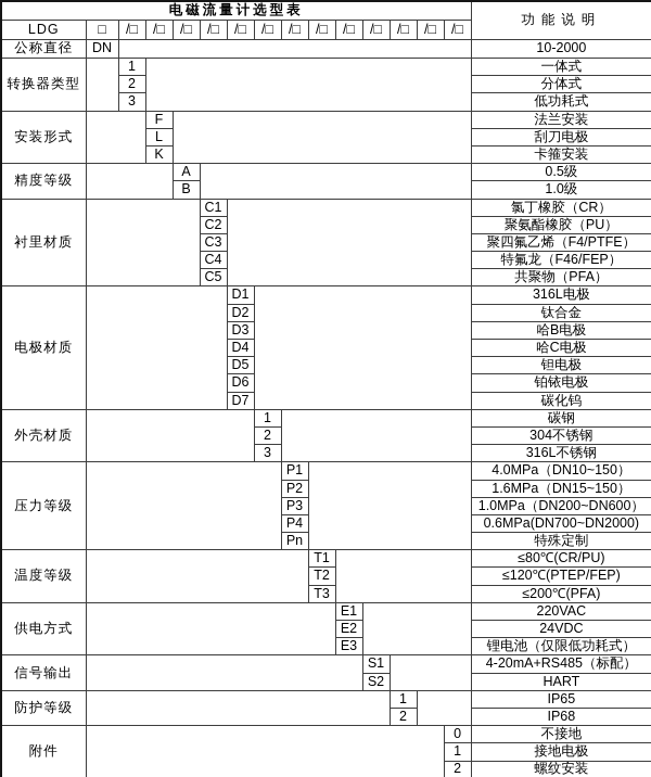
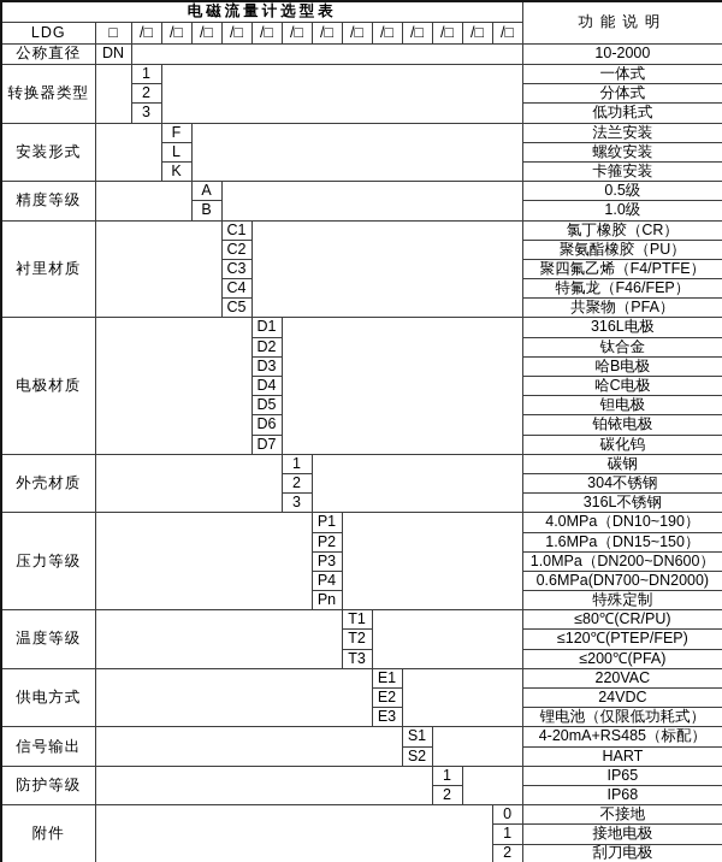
  电磁流量计选型表	功能说明
  LDG	□	/□	/□	/□	/□	/□	/□	/□	/□	/□	/□	/□	/□	/□
  公称直径	DN		10-2000
  转换器类型		1		一体式
  2	分体式
  3	低功耗式
  安装形式		F		法兰安装
- L	刮刀电极
+ L	螺纹安装
  K	卡箍安装
  精度等级		A		0.5级
  B	1.0级
  衬里材质		C1		氯丁橡胶（CR）
  C2	聚氨酯橡胶（PU）
  C3	聚四氟乙烯（F4/PTFE）
  C4	特氟龙（F46/FEP）
  C5	共聚物（PFA）
  电极材质		D1		316L电极
  D2	钛合金
  D3	哈B电极
  D4	哈C电极
  D5	钽电极
  D6	铂铱电极
  D7	碳化钨
  外壳材质		1		碳钢
  2	304不锈钢
  3	316L不锈钢
- 压力等级		P1		4.0MPa（DN10~150）
+ 压力等级		P1		4.0MPa（DN10~190）
  P2	1.6MPa（DN15~150）
  P3	1.0MPa（DN200~DN600）
  P4	0.6MPa(DN700~DN2000)
  Pn	特殊定制
  温度等级		T1		≤80℃(CR/PU)
  T2	≤120℃(PTEP/FEP)
  T3	≤200℃(PFA)
  供电方式		E1		220VAC
  E2	24VDC
  E3	锂电池（仅限低功耗式）
  信号输出		S1		4-20mA+RS485（标配）
  S2	HART
  防护等级		1		IP65
  2	IP68
  附件		0	不接地
  1	接地电极
- 2	螺纹安装
+ 2	刮刀电极
